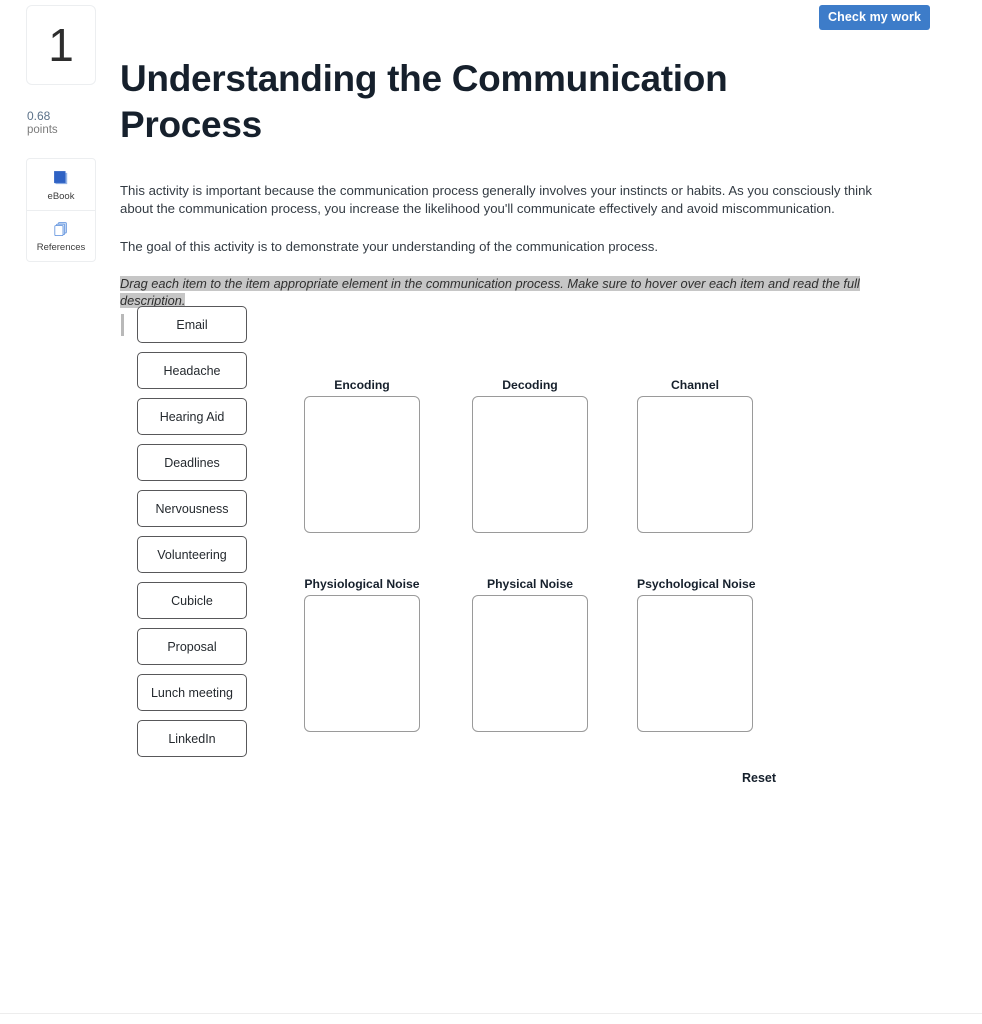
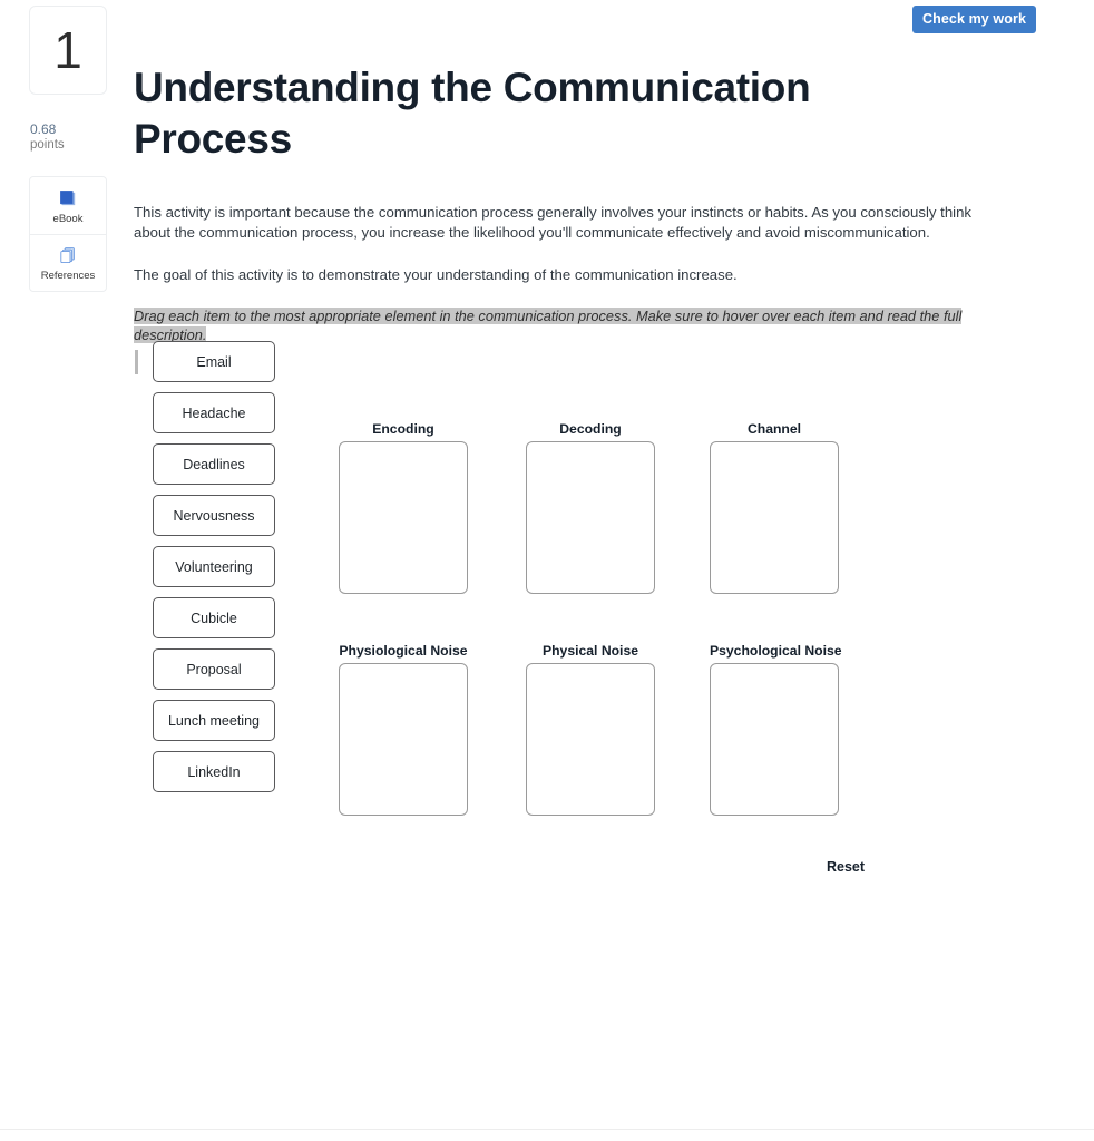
  Check my work
  1
  0.68
  points
  eBook
  References
  Understanding the Communication Process
  This activity is important because the communication process generally involves your instincts or habits. As you consciously think about the communication process, you increase the likelihood you'll communicate effectively and avoid miscommunication.
- The goal of this activity is to demonstrate your understanding of the communication process.
+ The goal of this activity is to demonstrate your understanding of the communication increase.
- Drag each item to the item appropriate element in the communication process. Make sure to hover over each item and read the full description.
+ Drag each item to the most appropriate element in the communication process. Make sure to hover over each item and read the full description.
  Email
  Headache
- Hearing Aid
  Deadlines
  Nervousness
  Volunteering
  Cubicle
  Proposal
  Lunch meeting
  LinkedIn
  Encoding
  Decoding
  Channel
  Physiological Noise
  Physical Noise
  Psychological Noise
  Reset
